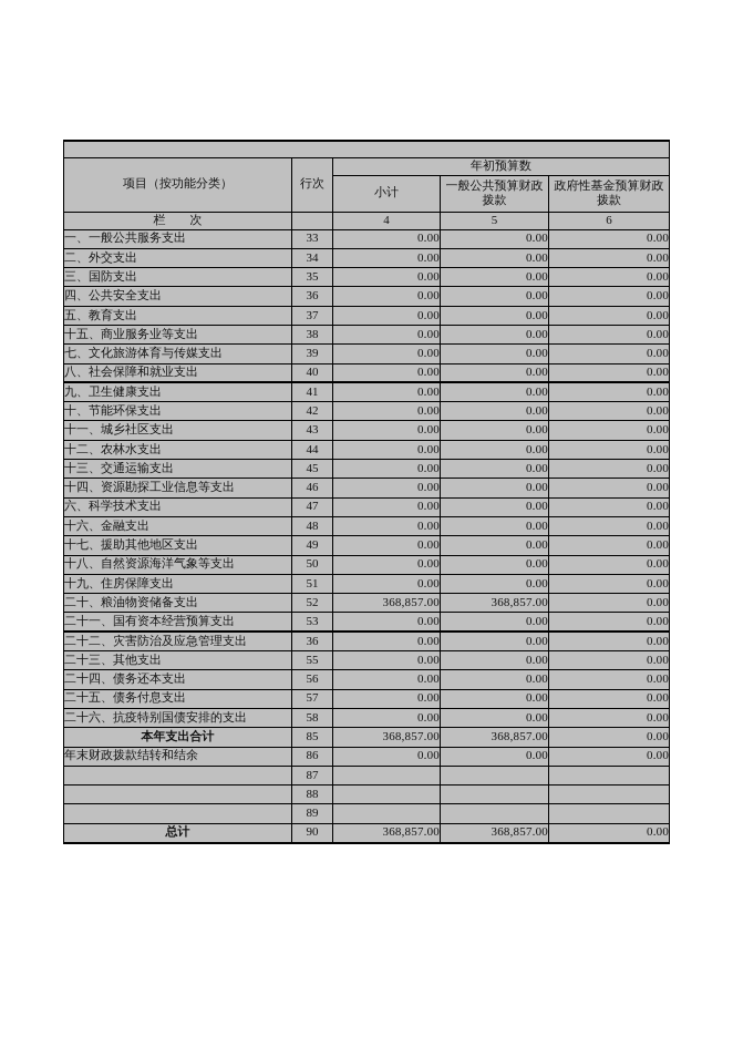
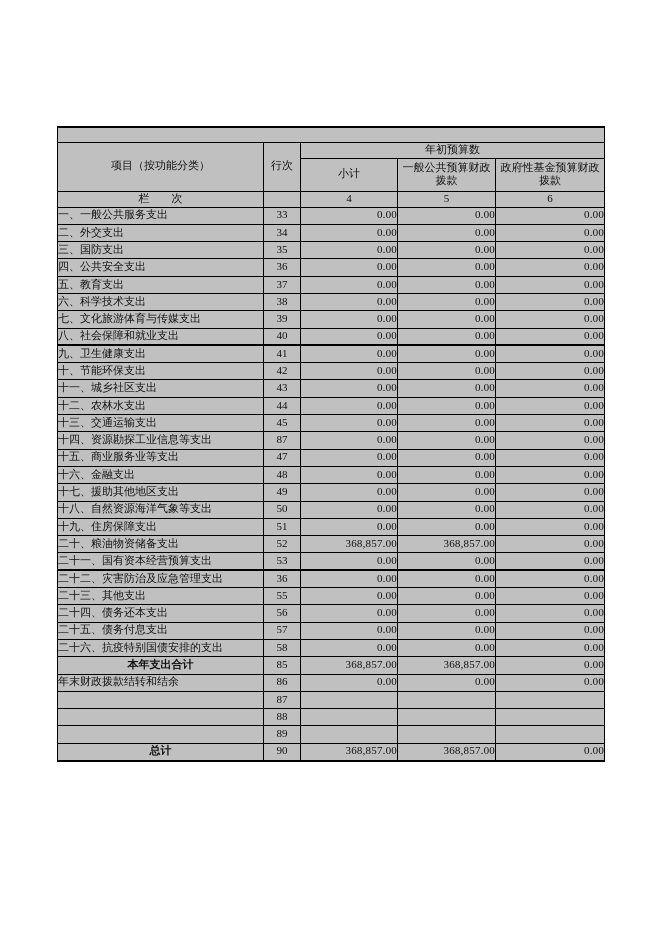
  项目（按功能分类）	行次	年初预算数
  小计	一般公共预算财政拨款	政府性基金预算财政拨款
  栏 次		4	5	6
  一、一般公共服务支出	33	0.00	0.00	0.00
  二、外交支出	34	0.00	0.00	0.00
  三、国防支出	35	0.00	0.00	0.00
  四、公共安全支出	36	0.00	0.00	0.00
  五、教育支出	37	0.00	0.00	0.00
- 十五、商业服务业等支出	38	0.00	0.00	0.00
+ 六、科学技术支出	38	0.00	0.00	0.00
  七、文化旅游体育与传媒支出	39	0.00	0.00	0.00
  八、社会保障和就业支出	40	0.00	0.00	0.00
  九、卫生健康支出	41	0.00	0.00	0.00
  十、节能环保支出	42	0.00	0.00	0.00
  十一、城乡社区支出	43	0.00	0.00	0.00
  十二、农林水支出	44	0.00	0.00	0.00
  十三、交通运输支出	45	0.00	0.00	0.00
- 十四、资源勘探工业信息等支出	46	0.00	0.00	0.00
+ 十四、资源勘探工业信息等支出	87	0.00	0.00	0.00
- 六、科学技术支出	47	0.00	0.00	0.00
+ 十五、商业服务业等支出	47	0.00	0.00	0.00
  十六、金融支出	48	0.00	0.00	0.00
  十七、援助其他地区支出	49	0.00	0.00	0.00
  十八、自然资源海洋气象等支出	50	0.00	0.00	0.00
  十九、住房保障支出	51	0.00	0.00	0.00
  二十、粮油物资储备支出	52	368,857.00	368,857.00	0.00
  二十一、国有资本经营预算支出	53	0.00	0.00	0.00
  二十二、灾害防治及应急管理支出	36	0.00	0.00	0.00
  二十三、其他支出	55	0.00	0.00	0.00
  二十四、债务还本支出	56	0.00	0.00	0.00
  二十五、债务付息支出	57	0.00	0.00	0.00
  二十六、抗疫特别国债安排的支出	58	0.00	0.00	0.00
  本年支出合计	85	368,857.00	368,857.00	0.00
  年末财政拨款结转和结余	86	0.00	0.00	0.00
  	87
  	88
  	89
  总计	90	368,857.00	368,857.00	0.00
